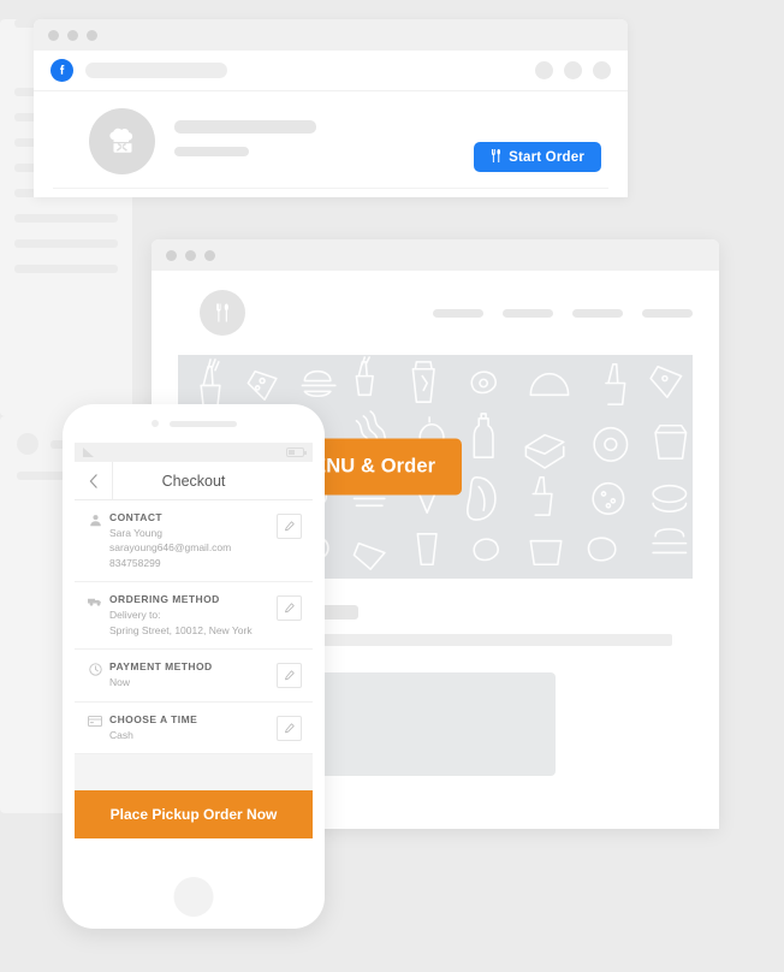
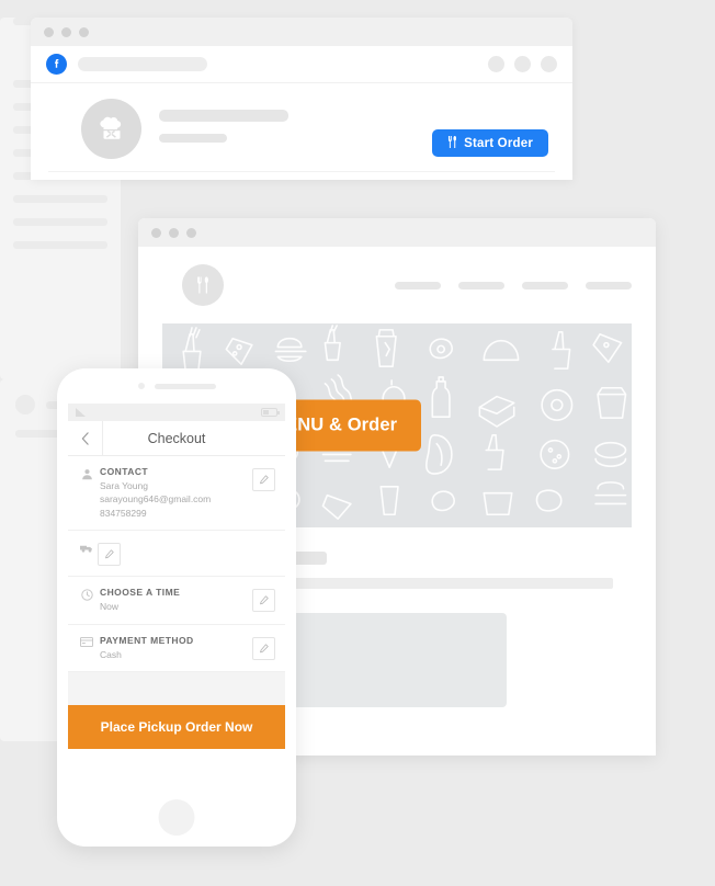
  Start Order
  Checkout
  CONTACT
  Sara Young
  sarayoung646@gmail.com
  834758299
- ORDERING METHOD
- Delivery to:
- Spring Street, 10012, New York
- PAYMENT METHOD
+ CHOOSE A TIME
  Now
- CHOOSE A TIME
+ PAYMENT METHOD
  Cash
  Place Pickup Order Now
